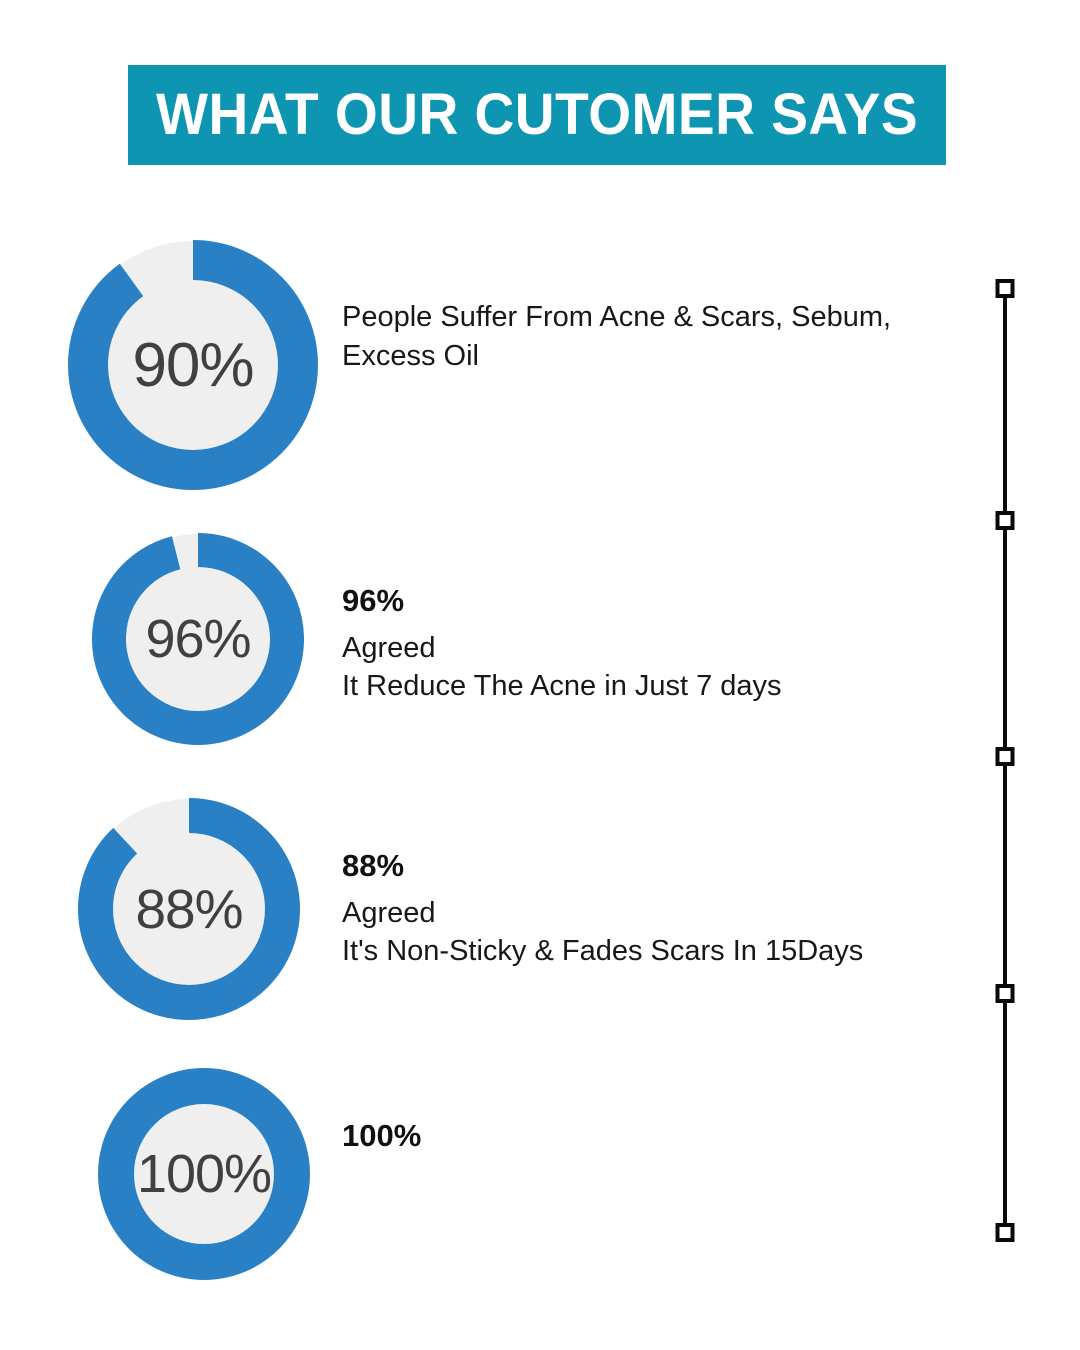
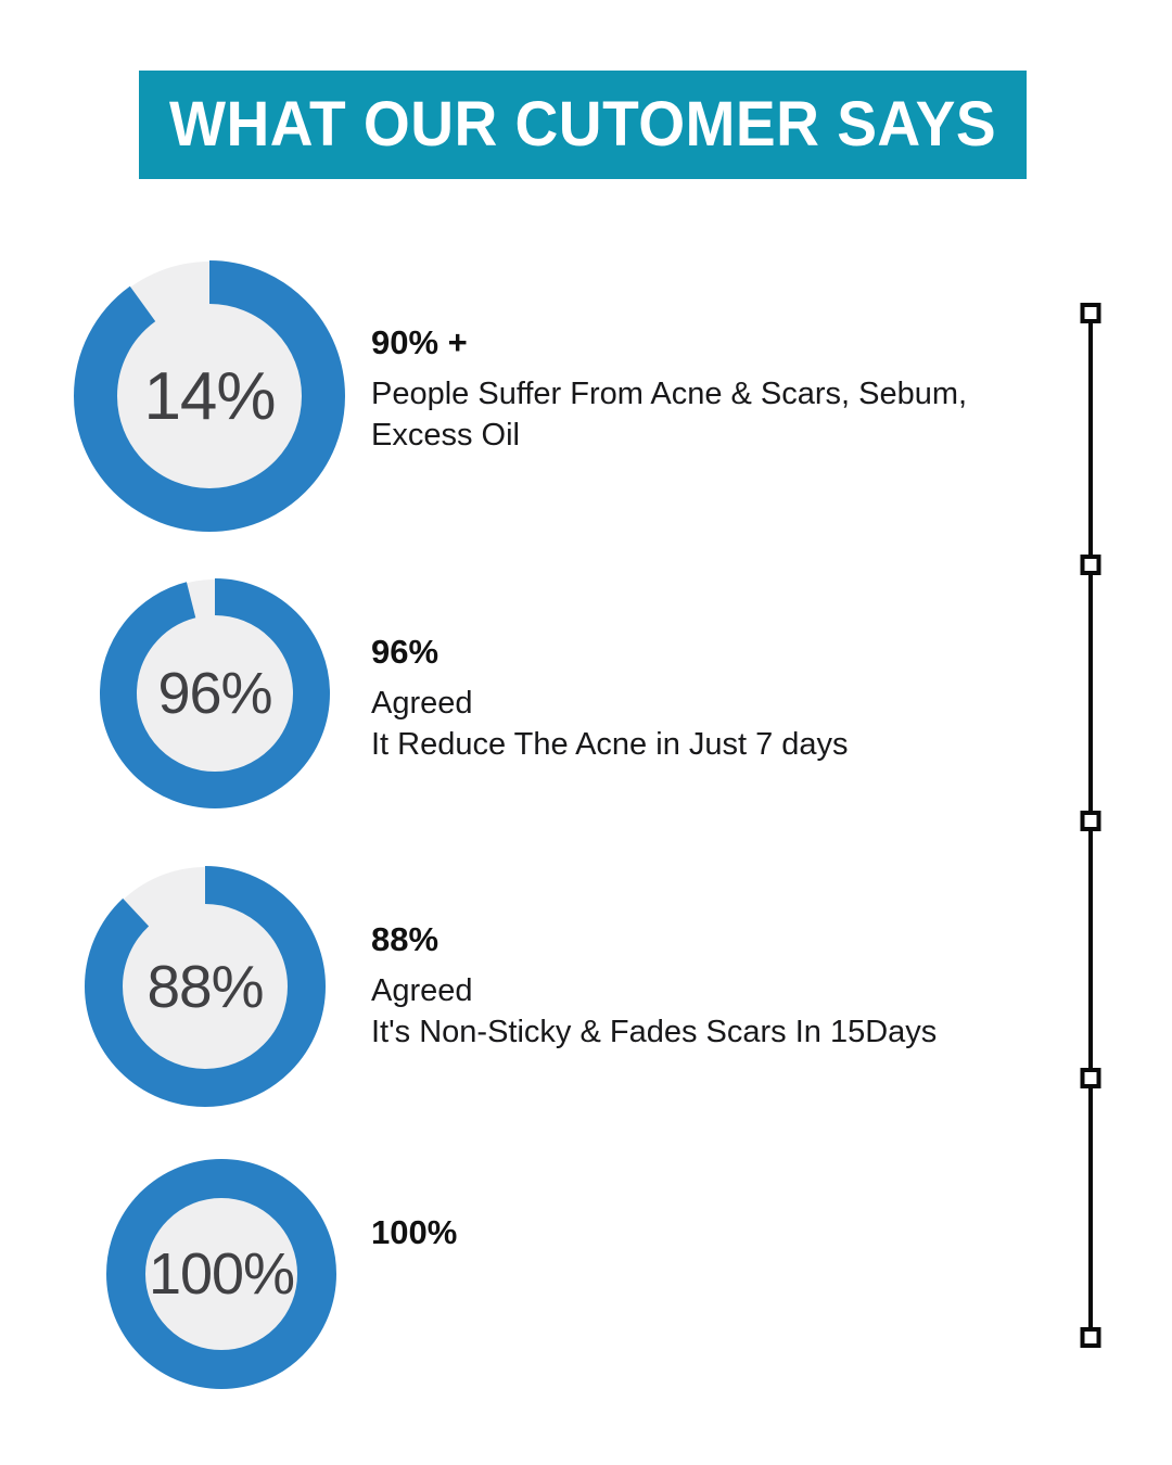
  WHAT OUR CUTOMER SAYS
- 90%
+ 14%
+ 90% +
  People Suffer From Acne & Scars, Sebum,
  Excess Oil
  96%
  96%
  Agreed
  It Reduce The Acne in Just 7 days
  88%
  88%
  Agreed
  It's Non-Sticky & Fades Scars In 15Days
  100%
  100%
